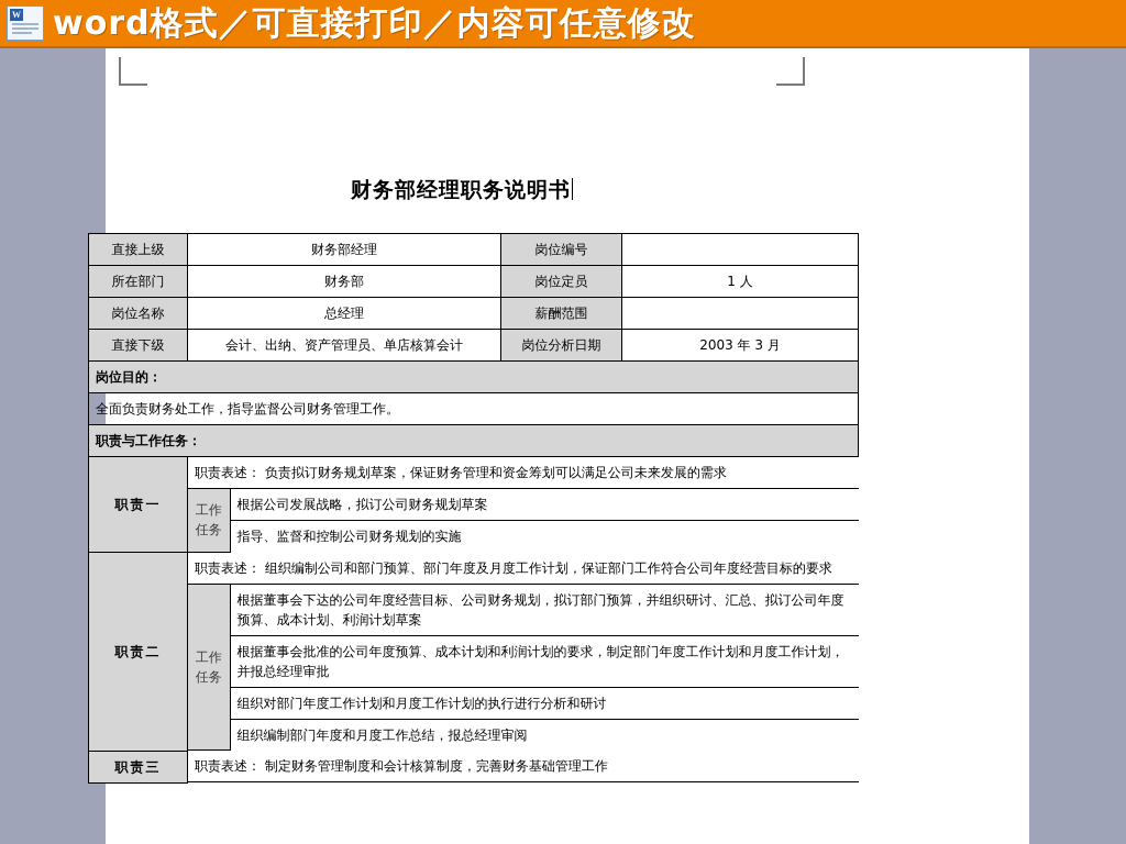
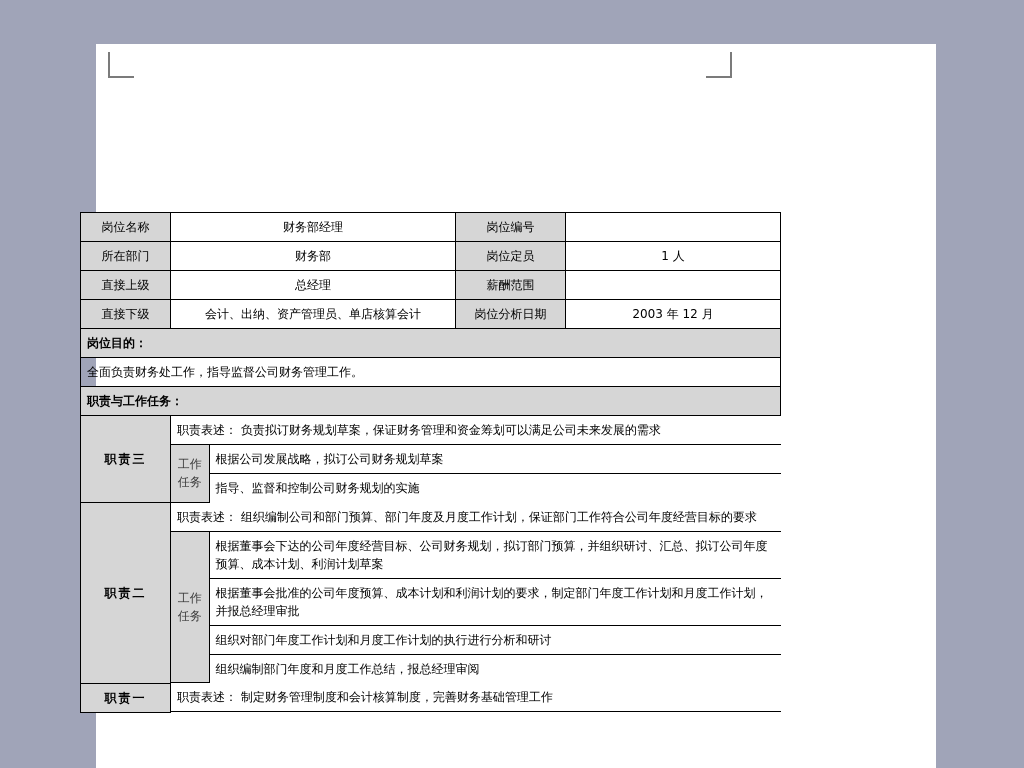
- W
- word格式／可直接打印／内容可任意修改
- 财务部经理职务说明书
- 直接上级	财务部经理	岗位编号
+ 岗位名称	财务部经理	岗位编号
  所在部门	财务部	岗位定员	1 人
- 岗位名称	总经理	薪酬范围
+ 直接上级	总经理	薪酬范围
- 直接下级	会计、出纳、资产管理员、单店核算会计	岗位分析日期	2003 年 3 月
+ 直接下级	会计、出纳、资产管理员、单店核算会计	岗位分析日期	2003 年 12 月
  岗位目的：
  全面负责财务处工作，指导监督公司财务管理工作。
  职责与工作任务：
- 职责一
+ 职责三
  职责表述： 负责拟订财务规划草案，保证财务管理和资金筹划可以满足公司未来发展的需求
  工作任务	根据公司发展战略，拟订公司财务规划草案
  指导、监督和控制公司财务规划的实施
  职责二
  职责表述： 组织编制公司和部门预算、部门年度及月度工作计划，保证部门工作符合公司年度经营目标的要求
  工作任务	根据董事会下达的公司年度经营目标、公司财务规划，拟订部门预算，并组织研讨、汇总、拟订公司年度预算、成本计划、利润计划草案
  根据董事会批准的公司年度预算、成本计划和利润计划的要求，制定部门年度工作计划和月度工作计划，并报总经理审批
  组织对部门年度工作计划和月度工作计划的执行进行分析和研讨
  组织编制部门年度和月度工作总结，报总经理审阅
- 职责三
+ 职责一
  职责表述： 制定财务管理制度和会计核算制度，完善财务基础管理工作
